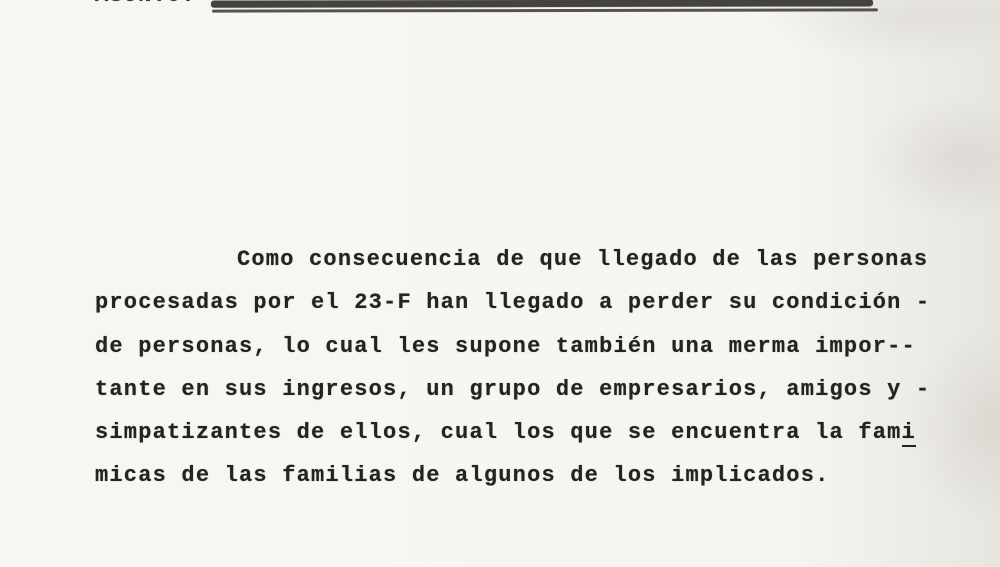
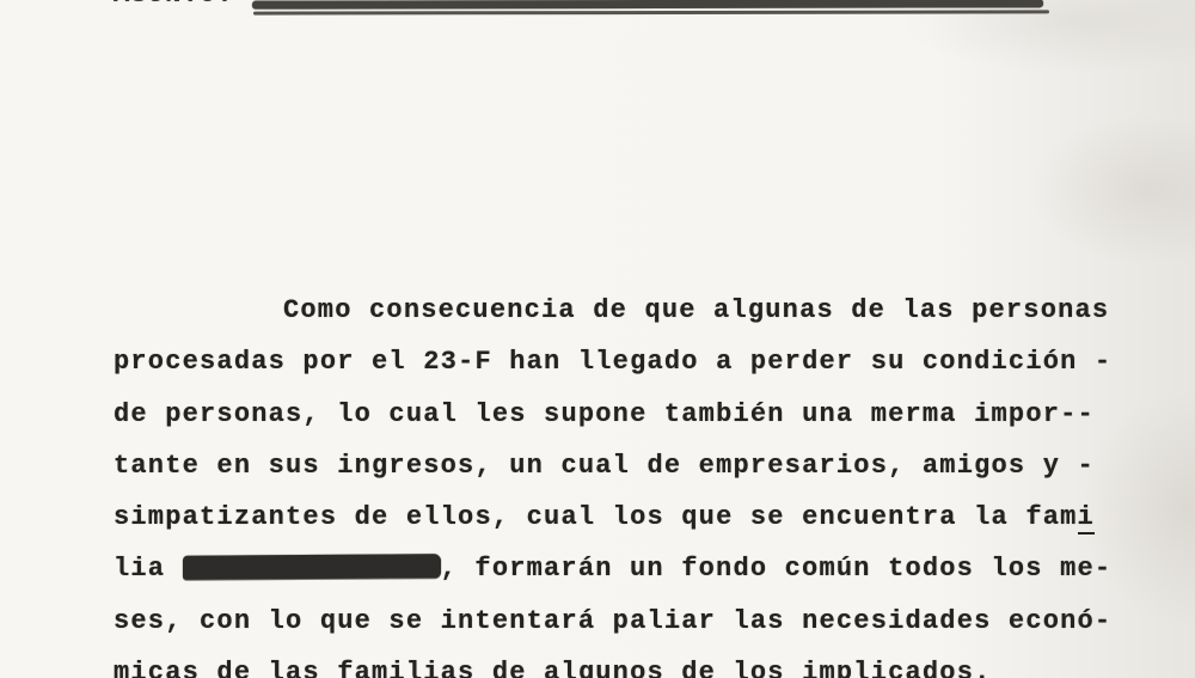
- Como consecuencia de que llegado de las personas
+ Como consecuencia de que algunas de las personas
  procesadas por el 23-F han llegado a perder su condición -
  de personas, lo cual les supone también una merma impor--
- tante en sus ingresos, un grupo de empresarios, amigos y -
+ tante en sus ingresos, un cual de empresarios, amigos y -
  simpatizantes de ellos, cual los que se encuentra la fami
+ lia , formarán un fondo común todos los me-
+ ses, con lo que se intentará paliar las necesidades econó-
  micas de las familias de algunos de los implicados.
